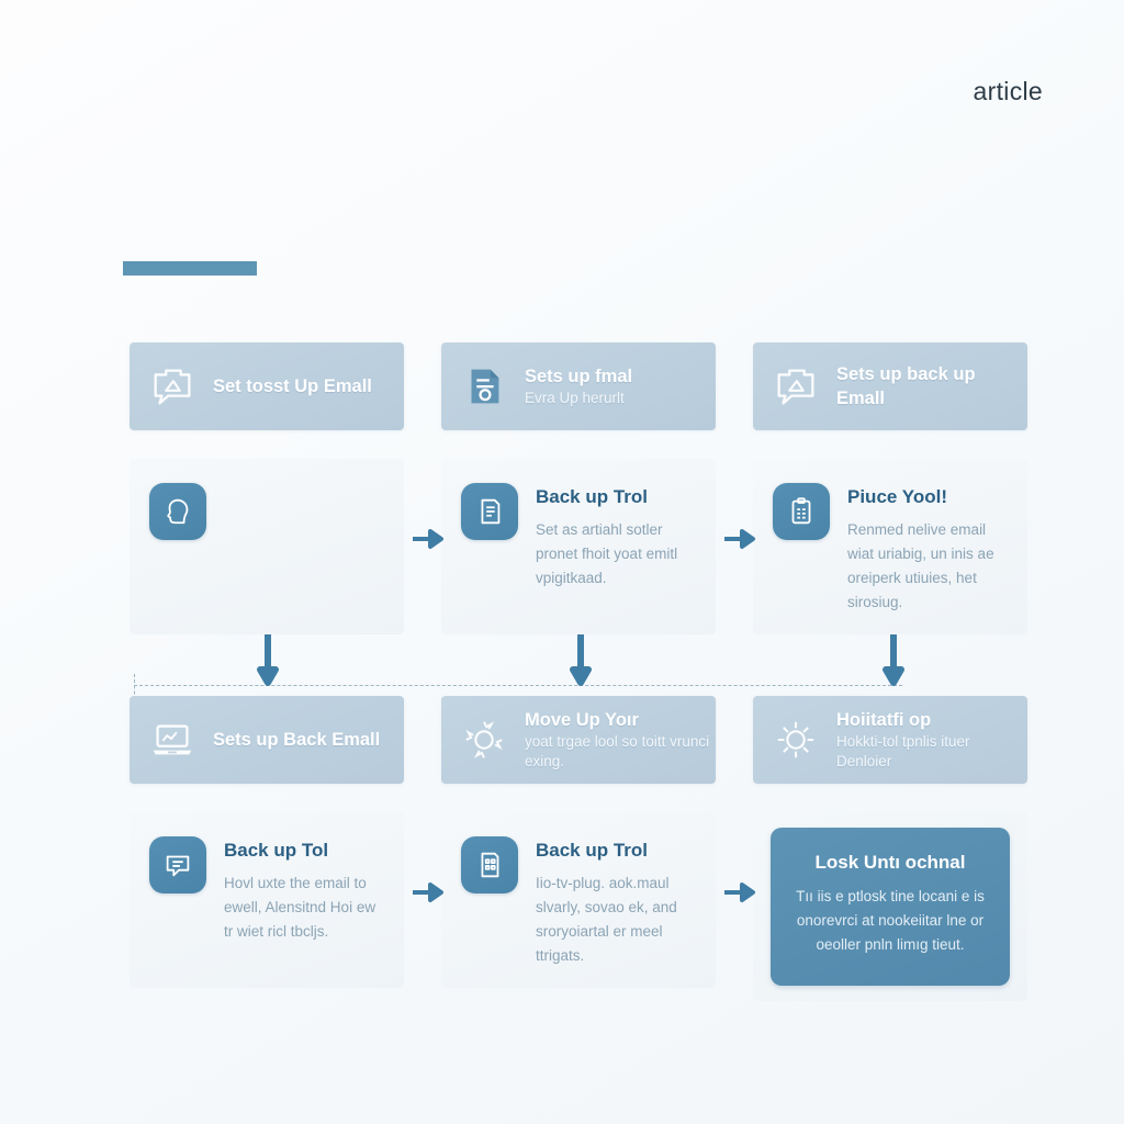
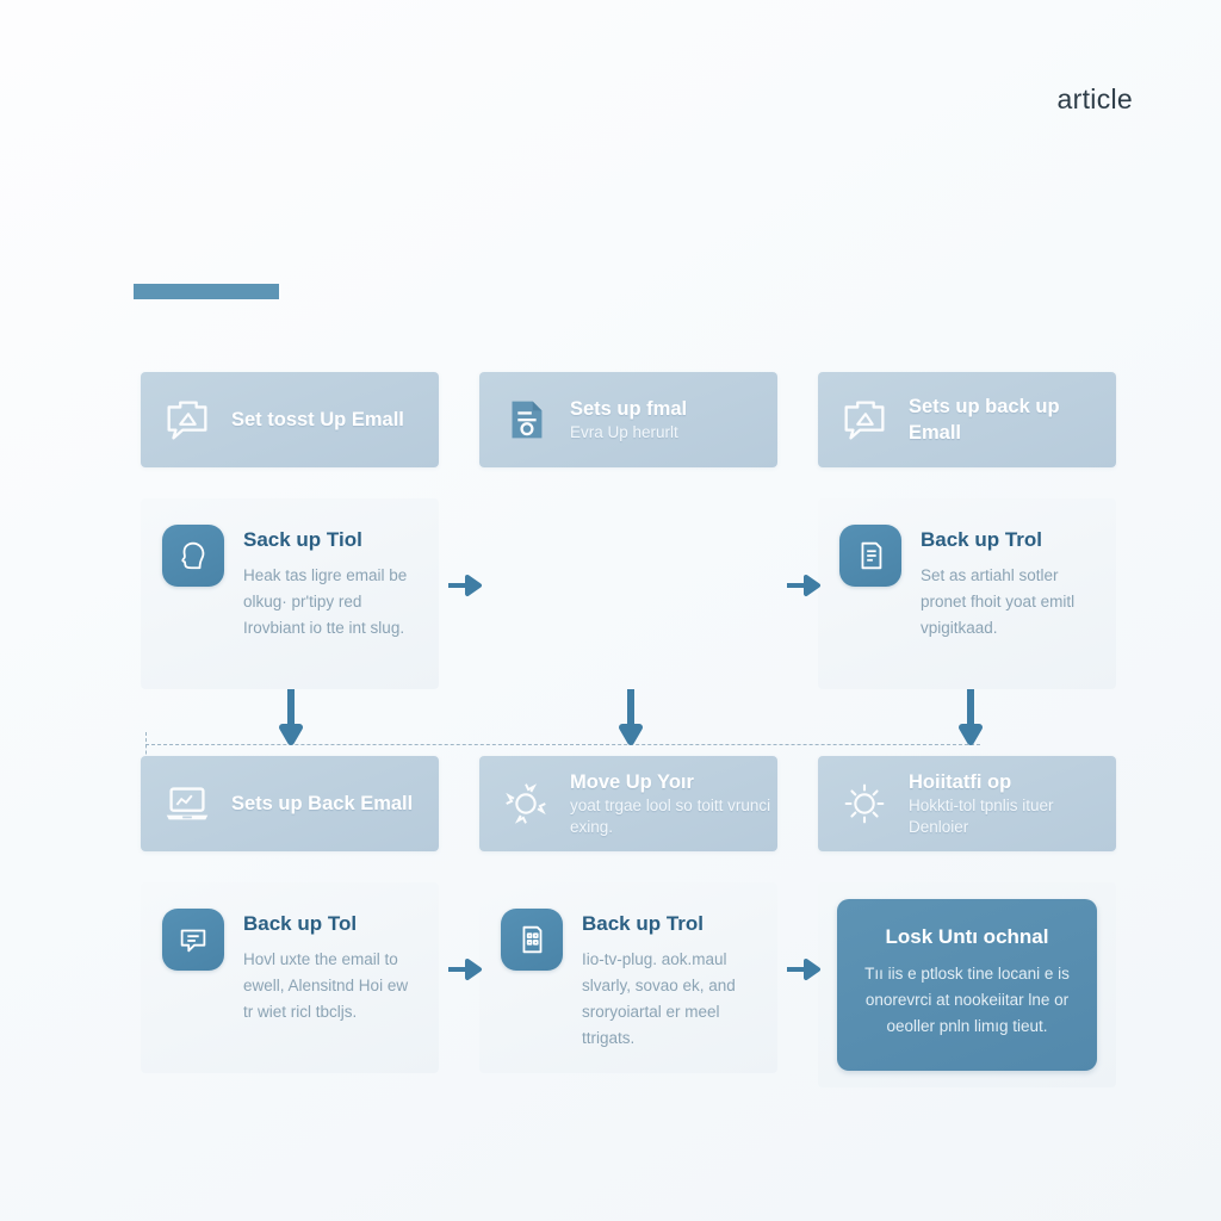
  article
  Set tosst Up Emall
  Sets up fmal
  Evra Up herurlt
  Sets up back up Emall
+ Sack up Tiol
+ Heak tas ligre email be olkug· pr'tipy red Irovbiant io tte int slug.
  Back up Trol
  Set as artiahl sotler pronet fhoit yoat emitl vpigitkaad.
- Piuce Yool!
- Renmed nelive email wiat uriabig, un inis ae oreiperk utiuies, het sirosiug.
  Sets up Back Emall
  Move Up Yoır
  yoat trgae lool so toitt vrunci exing.
  Hoiitatfi op
  Hokkti-tol tpnlis ituer Denloier
  Back up Tol
  Hovl uxte the email to ewell, Alensitnd Hoi ew tr wiet ricl tbcljs.
  Back up Trol
  Iio-tv-plug. aok.maul slvarly, sovao ek, and sroryoiartal er meel ttrigats.
  Losk Untı ochnal
  Tıı iis e ptlosk tine locani e is onorevrci at nookeiitar lne or oeoller pnln limıg tieut.
